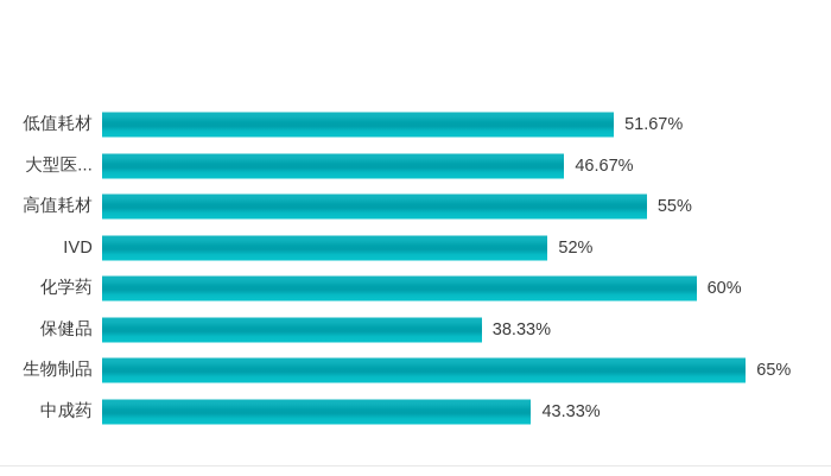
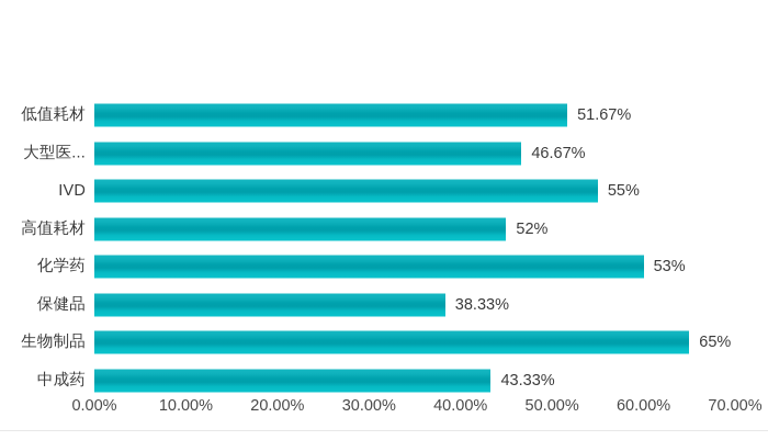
  低值耗材
  51.67%
  大型医...
  46.67%
- 高值耗材
+ IVD
  55%
- IVD
+ 高值耗材
  52%
  化学药
- 60%
+ 53%
  保健品
  38.33%
  生物制品
  65%
  中成药
  43.33%
+ 0.00%
+ 10.00%
+ 20.00%
+ 30.00%
+ 40.00%
+ 50.00%
+ 60.00%
+ 70.00%
